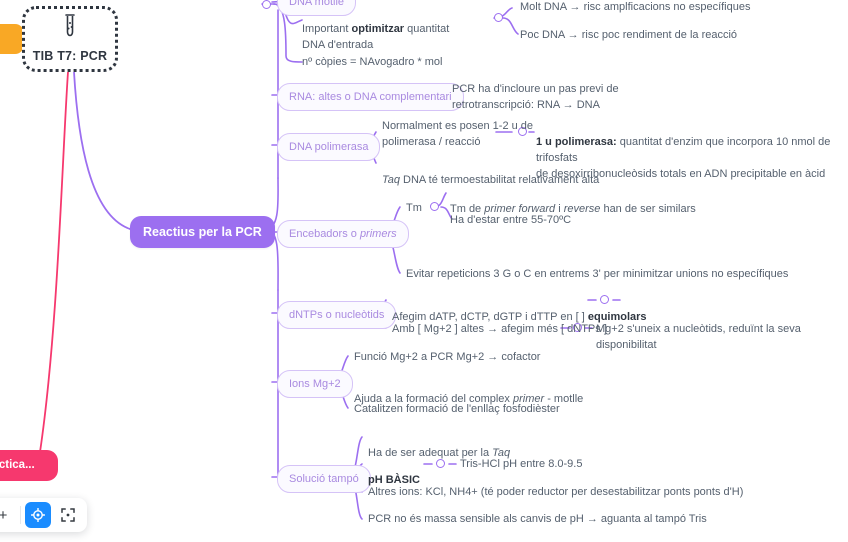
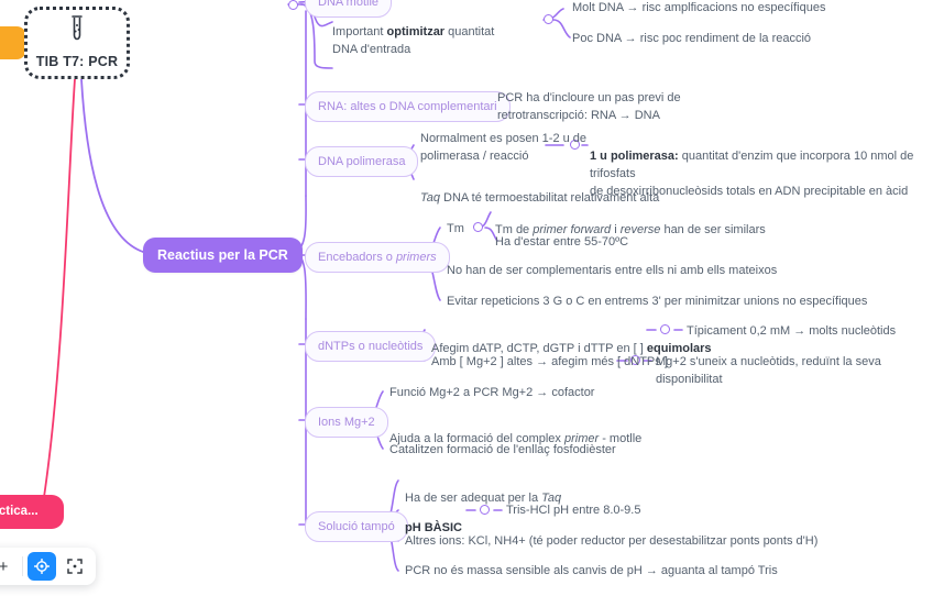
  TIB T7: PCR
  ctica...
  Reactius per la PCR
  DNA motile
  RNA: altes o DNA complementari
  DNA polimerasa
  Encebadors o primers
  dNTPs o nucleòtids
  Ions Mg+2
  Solució tampó
  Important optimitzar quantitat
  DNA d'entrada
  Molt DNA → risc amplficacions no específiques
  Poc DNA → risc poc rendiment de la reacció
- nº còpies = NAvogadro * mol
  PCR ha d'incloure un pas previ de
  retrotranscripció: RNA → DNA
  Normalment es posen 1-2 u de
  polimerasa / reacció
  1 u polimerasa: quantitat d'enzim que incorpora 10 nmol de trifosfats
  de desoxirribonucleòsids totals en ADN precipitable en àcid
  Taq DNA té termoestabilitat relativament alta
  Tm
  Tm de primer forward i reverse han de ser similars
  Ha d'estar entre 55-70ºC
+ No han de ser complementaris entre ells ni amb ells mateixos
  Evitar repeticions 3 G o C en entrems 3' per minimitzar unions no específiques
  Afegim dATP, dCTP, dGTP i dTTP en [ ] equimolars
+ Típicament 0,2 mM → molts nucleòtids
  Amb [ Mg+2 ] altes → afegim més [ dNTPs ]
  Mg+2 s'uneix a nucleòtids, reduïnt la seva disponibilitat
  Funció Mg+2 a PCR Mg+2 → cofactor
  Ajuda a la formació del complex primer - motlle
  Catalitzen formació de l'enllaç fosfodièster
  Ha de ser adequat per la Taq
  pH BÀSIC
  Tris-HCl pH entre 8.0-9.5
  Altres ions: KCl, NH4+ (té poder reductor per desestabilitzar ponts ponts d'H)
  PCR no és massa sensible als canvis de pH → aguanta al tampó Tris
  +
